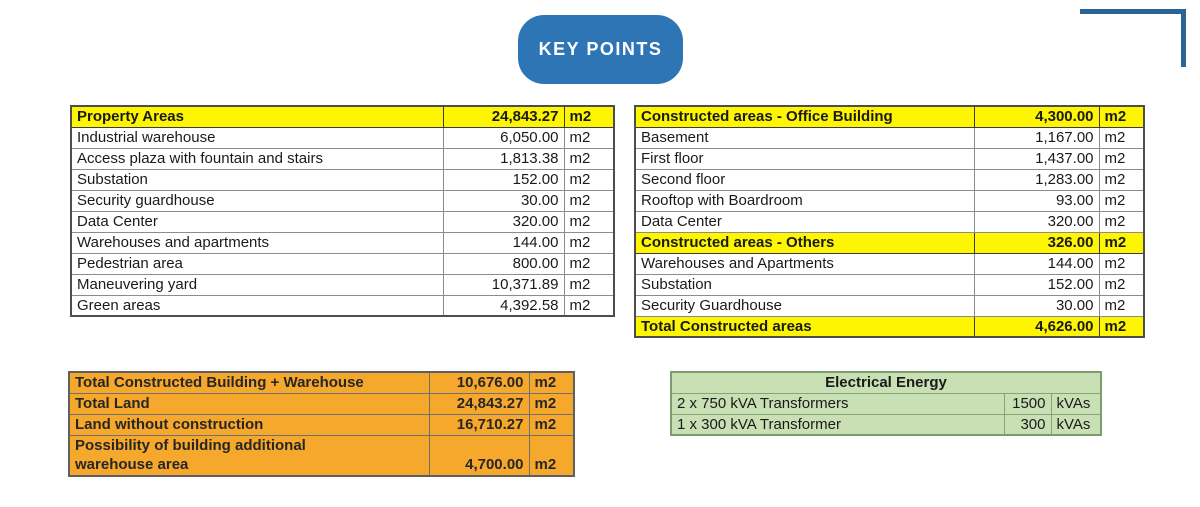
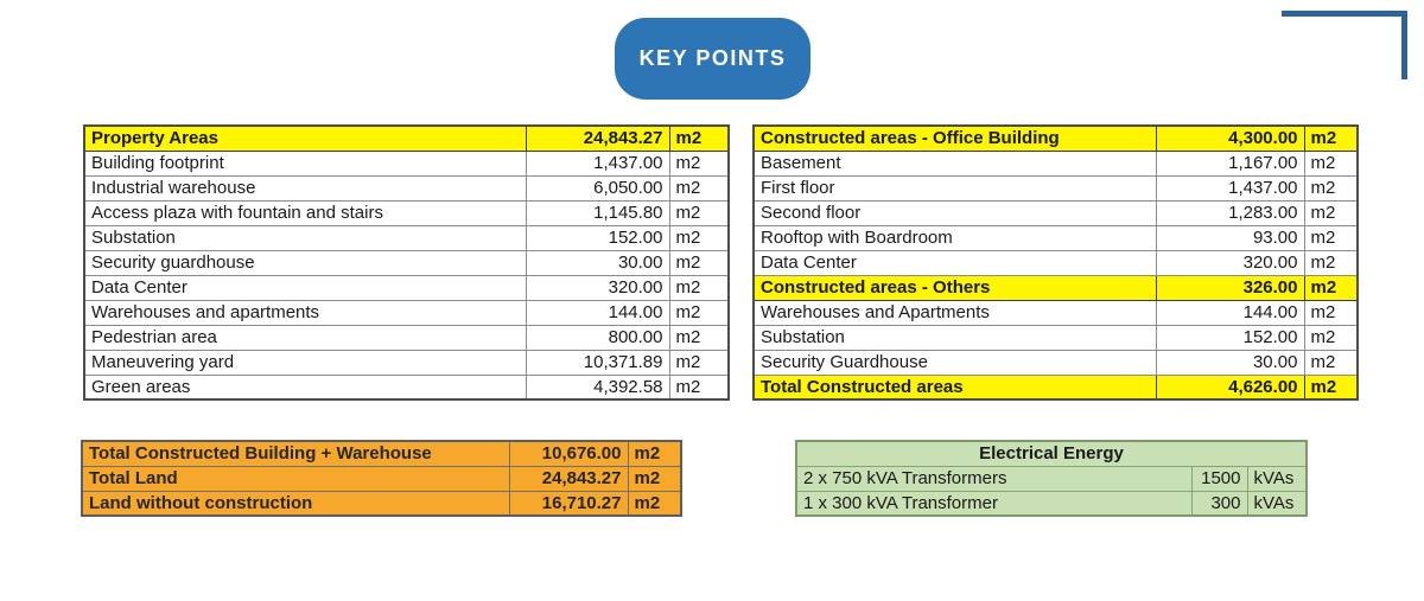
  KEY POINTS
  Property Areas	24,843.27	m2
+ Building footprint	1,437.00	m2
  Industrial warehouse	6,050.00	m2
- Access plaza with fountain and stairs	1,813.38	m2
+ Access plaza with fountain and stairs	1,145.80	m2
  Substation	152.00	m2
  Security guardhouse	30.00	m2
  Data Center	320.00	m2
  Warehouses and apartments	144.00	m2
  Pedestrian area	800.00	m2
  Maneuvering yard	10,371.89	m2
  Green areas	4,392.58	m2
  Constructed areas - Office Building	4,300.00	m2
  Basement	1,167.00	m2
  First floor	1,437.00	m2
  Second floor	1,283.00	m2
  Rooftop with Boardroom	93.00	m2
  Data Center	320.00	m2
  Constructed areas - Others	326.00	m2
  Warehouses and Apartments	144.00	m2
  Substation	152.00	m2
  Security Guardhouse	30.00	m2
  Total Constructed areas	4,626.00	m2
  Total Constructed Building + Warehouse	10,676.00	m2
  Total Land	24,843.27	m2
  Land without construction	16,710.27	m2
- Possibility of building additional warehouse area	4,700.00	m2
  Electrical Energy
  2 x 750 kVA Transformers	1500	kVAs
  1 x 300 kVA Transformer	300	kVAs
